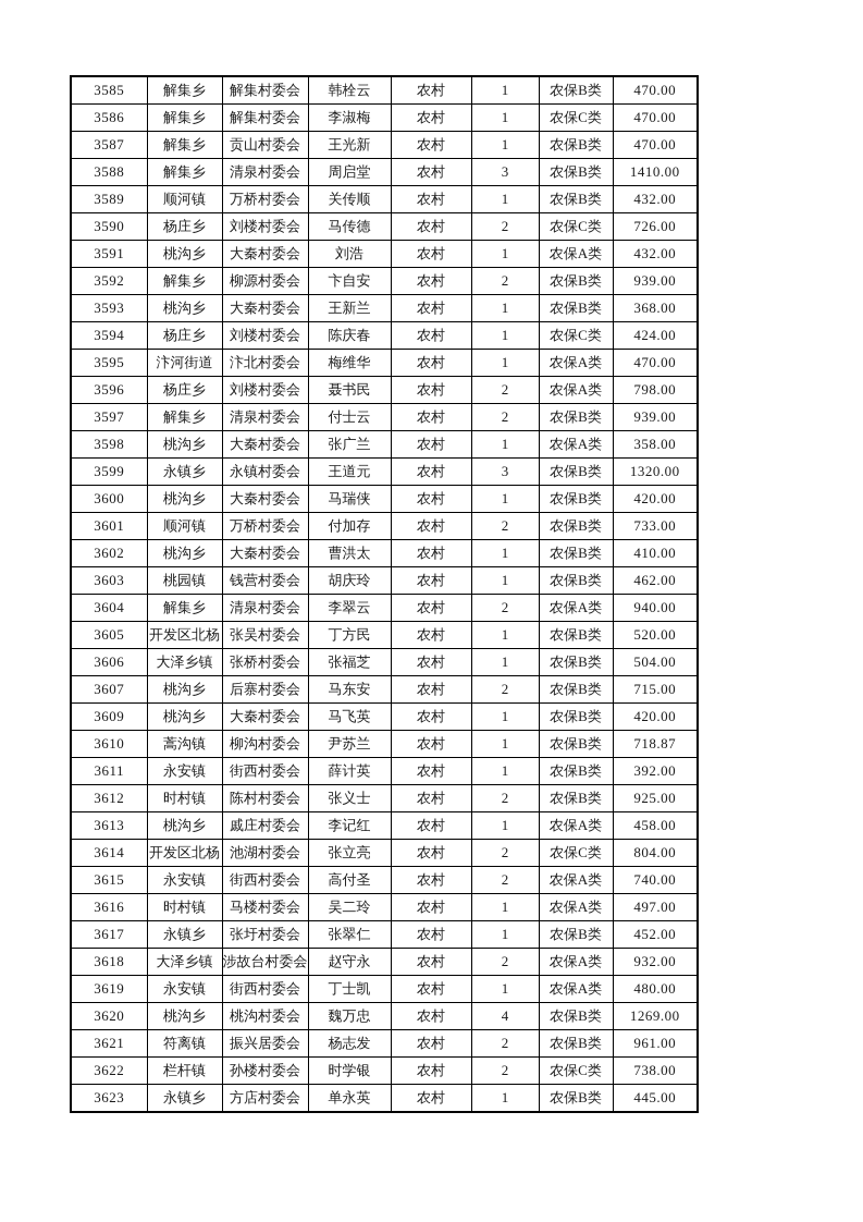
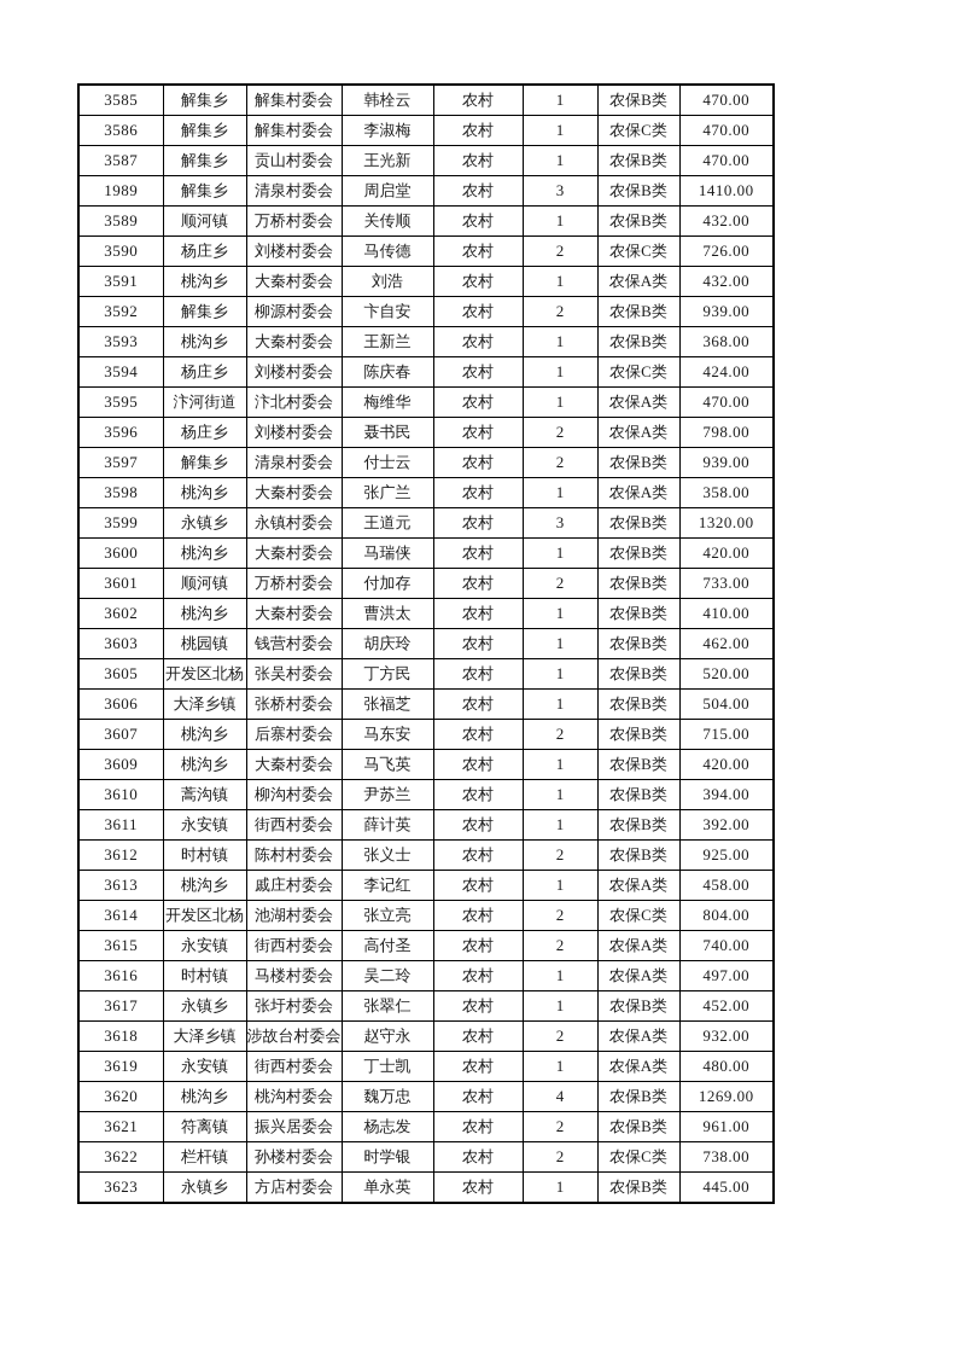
  3585	解集乡	解集村委会	韩栓云	农村	1	农保B类	470.00
  3586	解集乡	解集村委会	李淑梅	农村	1	农保C类	470.00
  3587	解集乡	贡山村委会	王光新	农村	1	农保B类	470.00
- 3588	解集乡	清泉村委会	周启堂	农村	3	农保B类	1410.00
+ 1989	解集乡	清泉村委会	周启堂	农村	3	农保B类	1410.00
  3589	顺河镇	万桥村委会	关传顺	农村	1	农保B类	432.00
  3590	杨庄乡	刘楼村委会	马传德	农村	2	农保C类	726.00
  3591	桃沟乡	大秦村委会	刘浩	农村	1	农保A类	432.00
  3592	解集乡	柳源村委会	卞自安	农村	2	农保B类	939.00
  3593	桃沟乡	大秦村委会	王新兰	农村	1	农保B类	368.00
  3594	杨庄乡	刘楼村委会	陈庆春	农村	1	农保C类	424.00
  3595	汴河街道	汴北村委会	梅维华	农村	1	农保A类	470.00
  3596	杨庄乡	刘楼村委会	聂书民	农村	2	农保A类	798.00
  3597	解集乡	清泉村委会	付士云	农村	2	农保B类	939.00
  3598	桃沟乡	大秦村委会	张广兰	农村	1	农保A类	358.00
  3599	永镇乡	永镇村委会	王道元	农村	3	农保B类	1320.00
  3600	桃沟乡	大秦村委会	马瑞侠	农村	1	农保B类	420.00
  3601	顺河镇	万桥村委会	付加存	农村	2	农保B类	733.00
  3602	桃沟乡	大秦村委会	曹洪太	农村	1	农保B类	410.00
  3603	桃园镇	钱营村委会	胡庆玲	农村	1	农保B类	462.00
- 3604	解集乡	清泉村委会	李翠云	农村	2	农保A类	940.00
  3605	开发区北杨	张吴村委会	丁方民	农村	1	农保B类	520.00
  3606	大泽乡镇	张桥村委会	张福芝	农村	1	农保B类	504.00
  3607	桃沟乡	后寨村委会	马东安	农村	2	农保B类	715.00
  3609	桃沟乡	大秦村委会	马飞英	农村	1	农保B类	420.00
- 3610	蒿沟镇	柳沟村委会	尹苏兰	农村	1	农保B类	718.87
+ 3610	蒿沟镇	柳沟村委会	尹苏兰	农村	1	农保B类	394.00
  3611	永安镇	街西村委会	薛计英	农村	1	农保B类	392.00
  3612	时村镇	陈村村委会	张义士	农村	2	农保B类	925.00
  3613	桃沟乡	戚庄村委会	李记红	农村	1	农保A类	458.00
  3614	开发区北杨	池湖村委会	张立亮	农村	2	农保C类	804.00
  3615	永安镇	街西村委会	高付圣	农村	2	农保A类	740.00
  3616	时村镇	马楼村委会	吴二玲	农村	1	农保A类	497.00
  3617	永镇乡	张圩村委会	张翠仁	农村	1	农保B类	452.00
  3618	大泽乡镇	涉故台村委会	赵守永	农村	2	农保A类	932.00
  3619	永安镇	街西村委会	丁士凯	农村	1	农保A类	480.00
  3620	桃沟乡	桃沟村委会	魏万忠	农村	4	农保B类	1269.00
  3621	符离镇	振兴居委会	杨志发	农村	2	农保B类	961.00
  3622	栏杆镇	孙楼村委会	时学银	农村	2	农保C类	738.00
  3623	永镇乡	方店村委会	单永英	农村	1	农保B类	445.00
